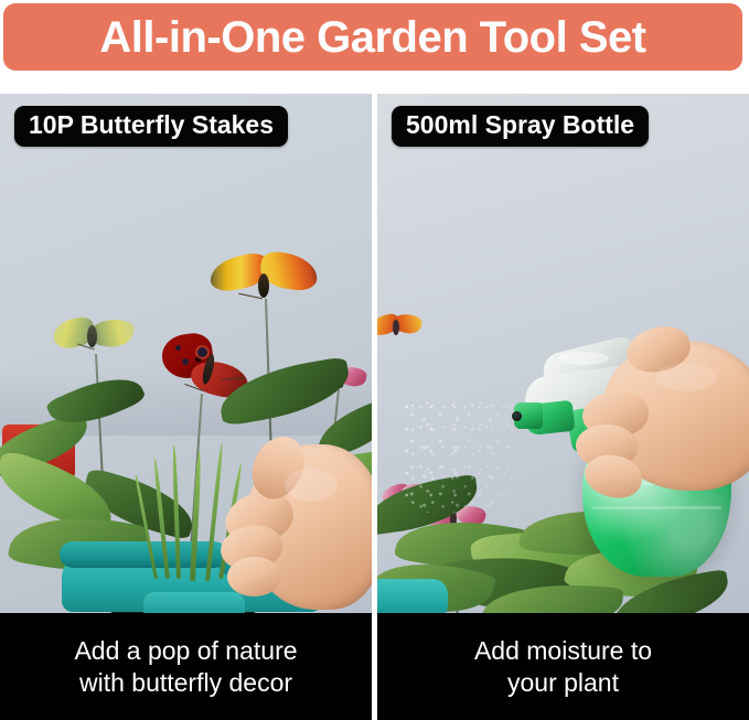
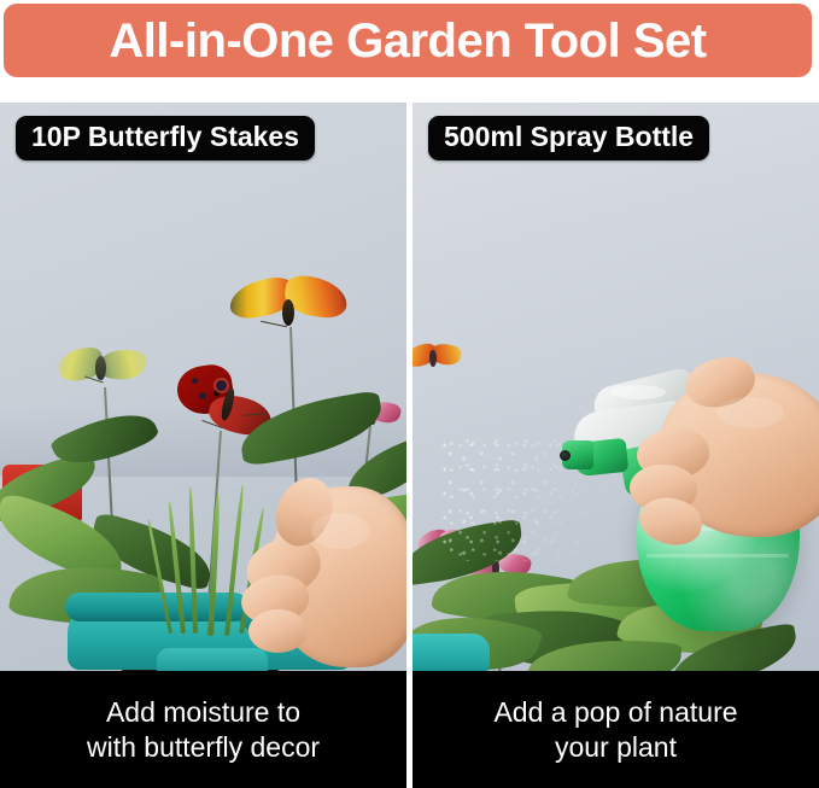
  All-in-One Garden Tool Set
  10P Butterfly Stakes
- Add a pop of nature
+ Add moisture to
  with butterfly decor
  500ml Spray Bottle
- Add moisture to
+ Add a pop of nature
  your plant
